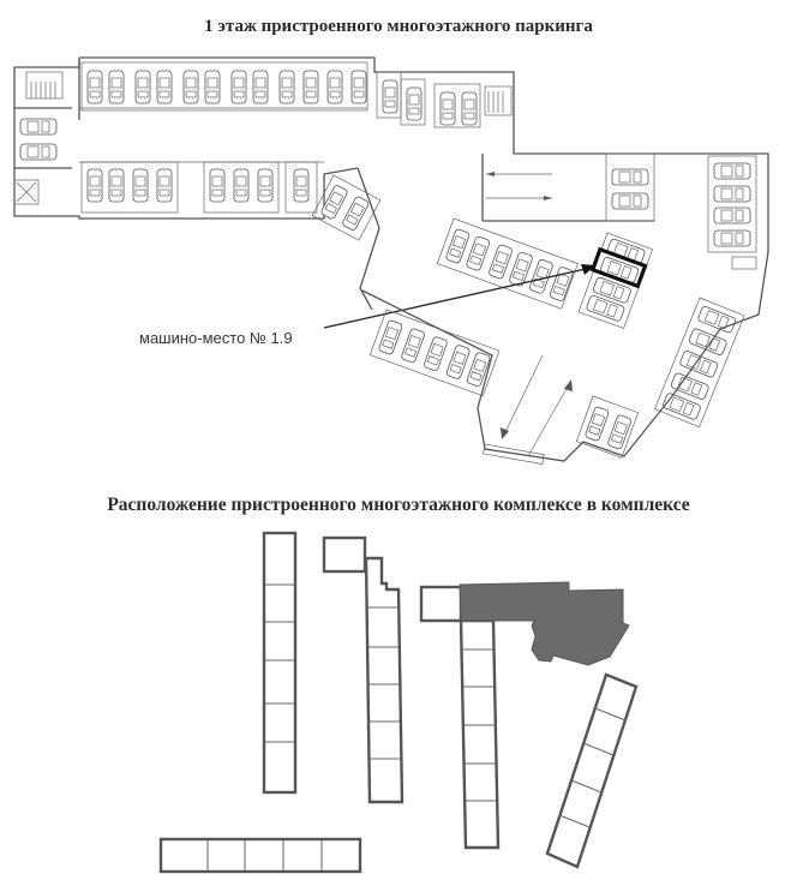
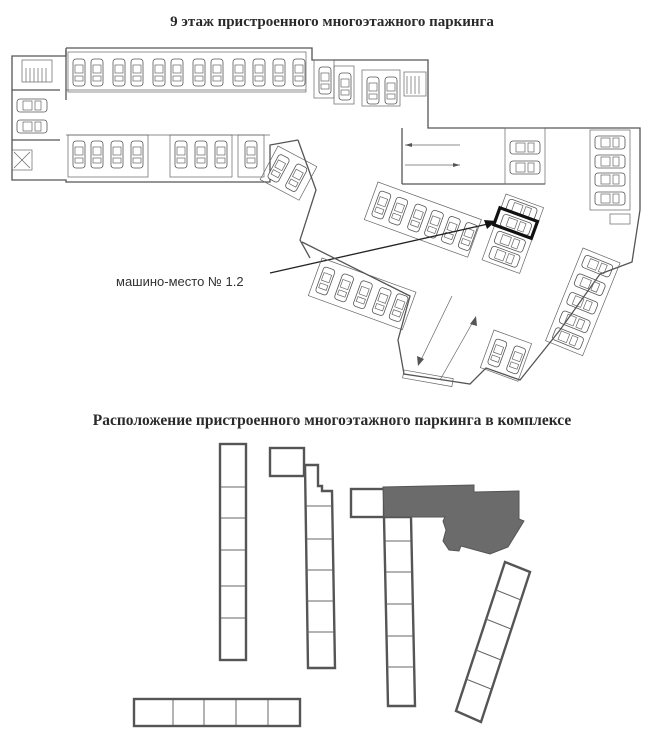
- 1 этаж пристроенного многоэтажного паркинга
+ 9 этаж пристроенного многоэтажного паркинга
- машино-место № 1.9
+ машино-место № 1.2
- Расположение пристроенного многоэтажного комплексе в комплексе
+ Расположение пристроенного многоэтажного паркинга в комплексе
